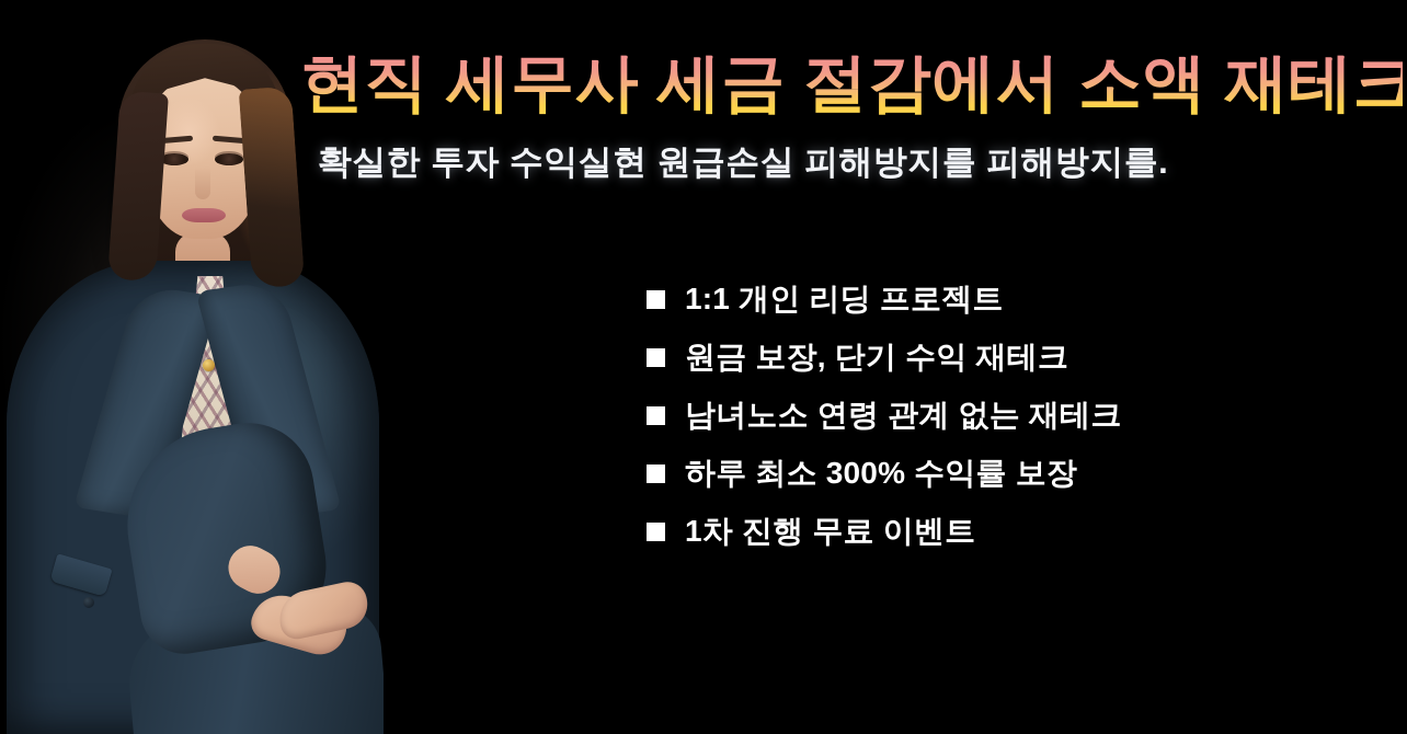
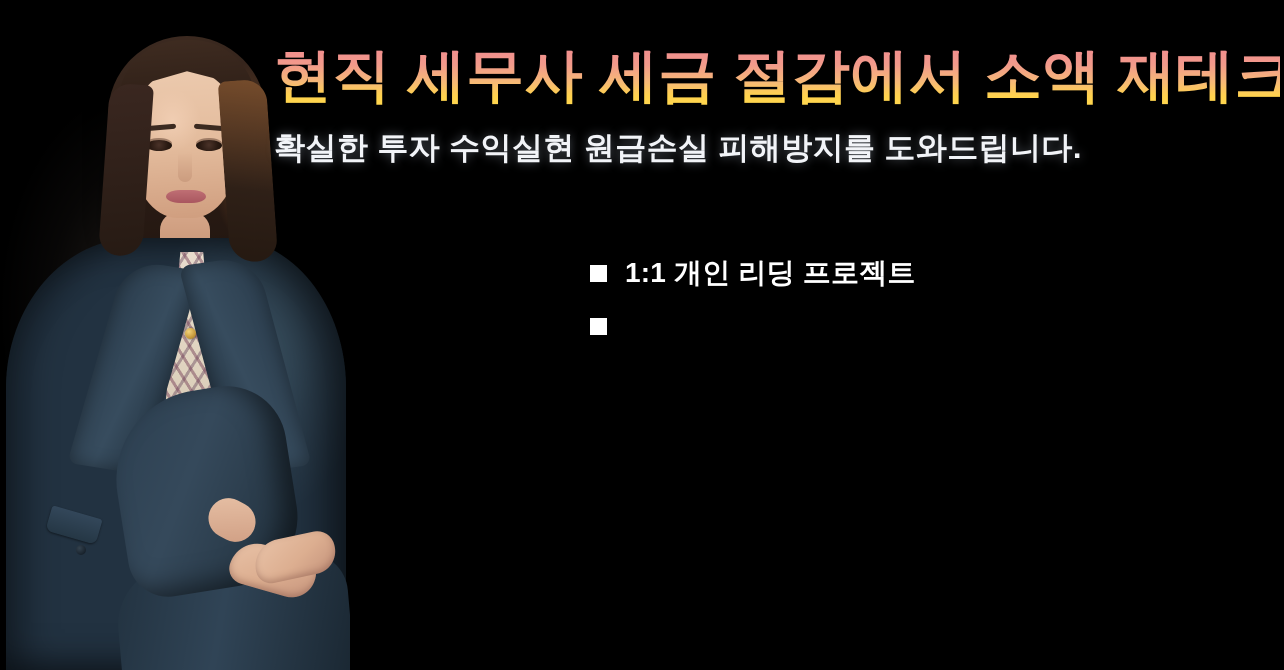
  현직 세무사 세금 절감에서 소액 재테크
- 확실한 투자 수익실현 원급손실 피해방지를 피해방지를.
+ 확실한 투자 수익실현 원급손실 피해방지를 도와드립니다.
  1:1 개인 리딩 프로젝트
- 원금 보장, 단기 수익 재테크
- 남녀노소 연령 관계 없는 재테크
- 하루 최소 300% 수익률 보장
- 1차 진행 무료 이벤트
